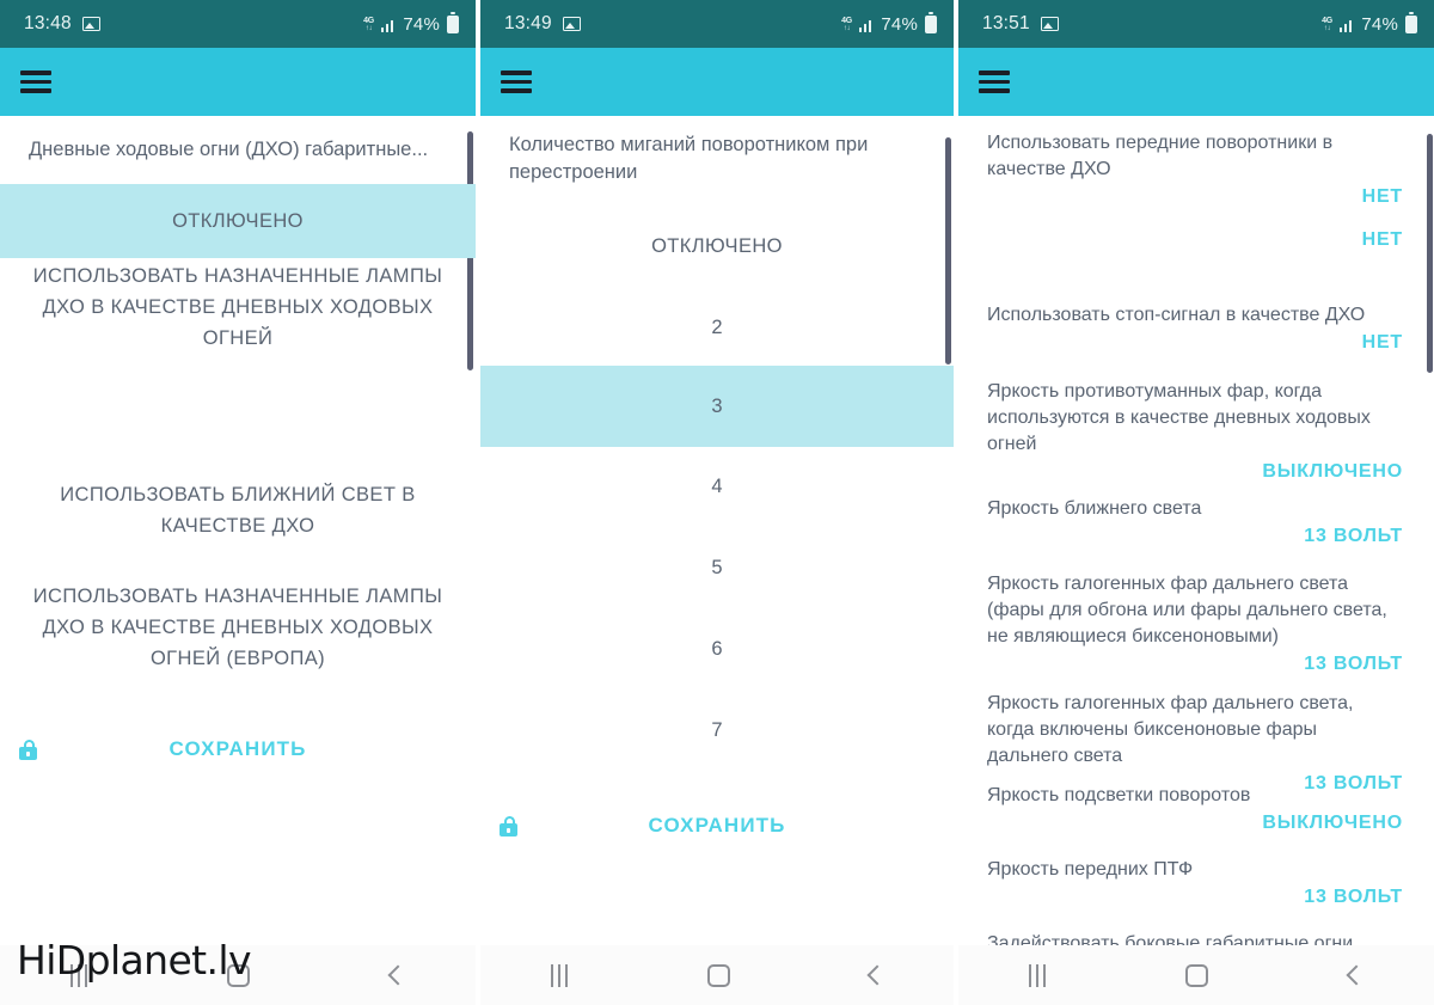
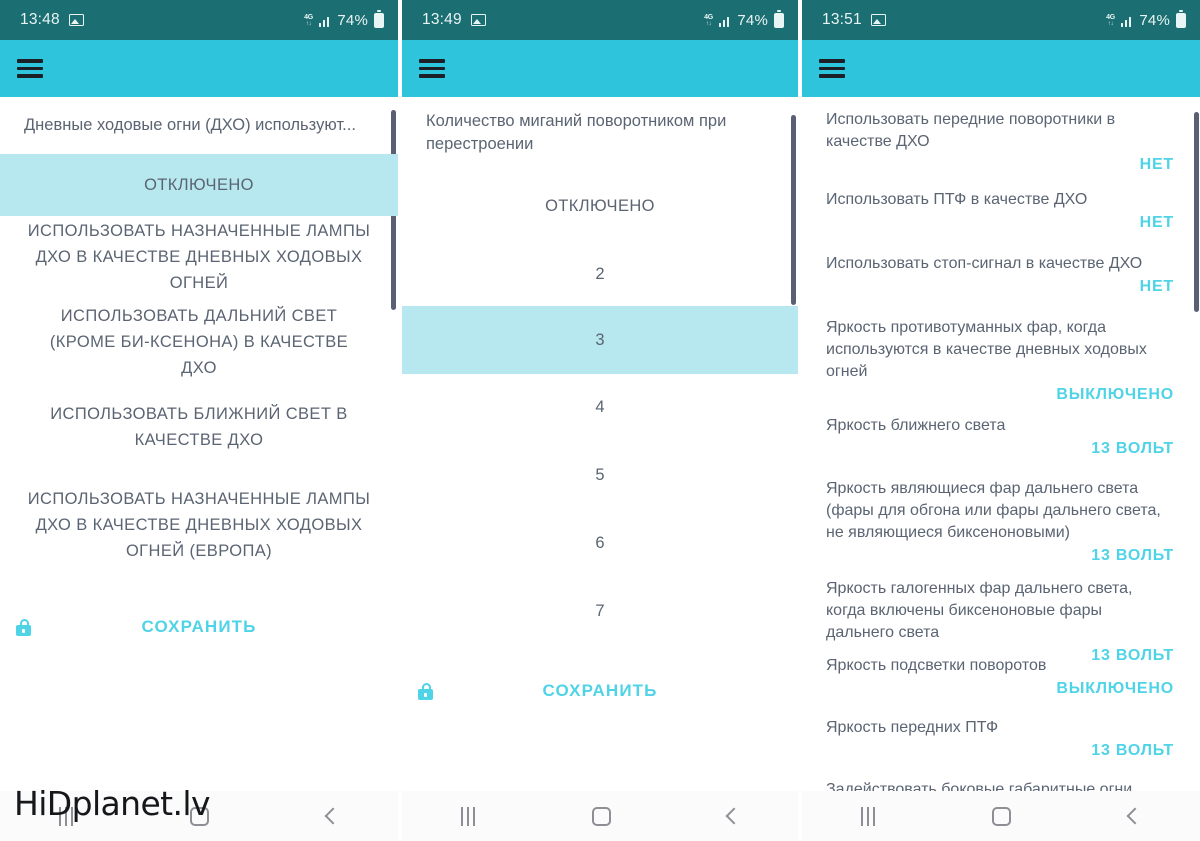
  13:48
  74%
- Дневные ходовые огни (ДХО) габаритные...
+ Дневные ходовые огни (ДХО) использyют...
  ОТКЛЮЧЕНО
  ИСПОЛЬЗОВАТЬ НАЗНАЧЕННЫЕ ЛАМПЫ ДХО В КАЧЕСТВЕ ДНЕВНЫХ ХОДОВЫХ ОГНЕЙ
+ ИСПОЛЬЗОВАТЬ ДАЛЬНИЙ СВЕТ (КРОМЕ БИ-КСЕНОНА) В КАЧЕСТВЕ ДХО
  ИСПОЛЬЗОВАТЬ БЛИЖНИЙ СВЕТ В КАЧЕСТВЕ ДХО
  ИСПОЛЬЗОВАТЬ НАЗНАЧЕННЫЕ ЛАМПЫ ДХО В КАЧЕСТВЕ ДНЕВНЫХ ХОДОВЫХ ОГНЕЙ (ЕВРОПА)
  СОХРАНИТЬ
  HiDplanet.lv
  13:49
  74%
  Количество миганий поворотником при перестроении
  ОТКЛЮЧЕНО
  2
  3
  4
  5
  6
  7
  СОХРАНИТЬ
  13:51
  74%
  Использовать передние поворотники в качестве ДХО
  НЕТ
+ Использовать ПТФ в качестве ДХО
  НЕТ
  Использовать стоп-сигнал в качестве ДХО
  НЕТ
  Яркость противотуманных фар, когда используются в качестве дневных ходовых огней
  ВЫКЛЮЧЕНО
  Яркость ближнего света
  13 ВОЛЬТ
- Яркость галогенных фар дальнего света (фары для обгона или фары дальнего света, не являющиеся биксеноновыми)
+ Яркость являющиеся фар дальнего света (фары для обгона или фары дальнего света, не являющиеся биксеноновыми)
  13 ВОЛЬТ
  Яркость галогенных фар дальнего света, когда включены биксеноновые фары дальнего света
  13 ВОЛЬТ
  Яркость подсветки поворотов
  ВЫКЛЮЧЕНО
  Яркость передних ПТФ
  13 ВОЛЬТ
  Задействовать боковые габаритные огни
